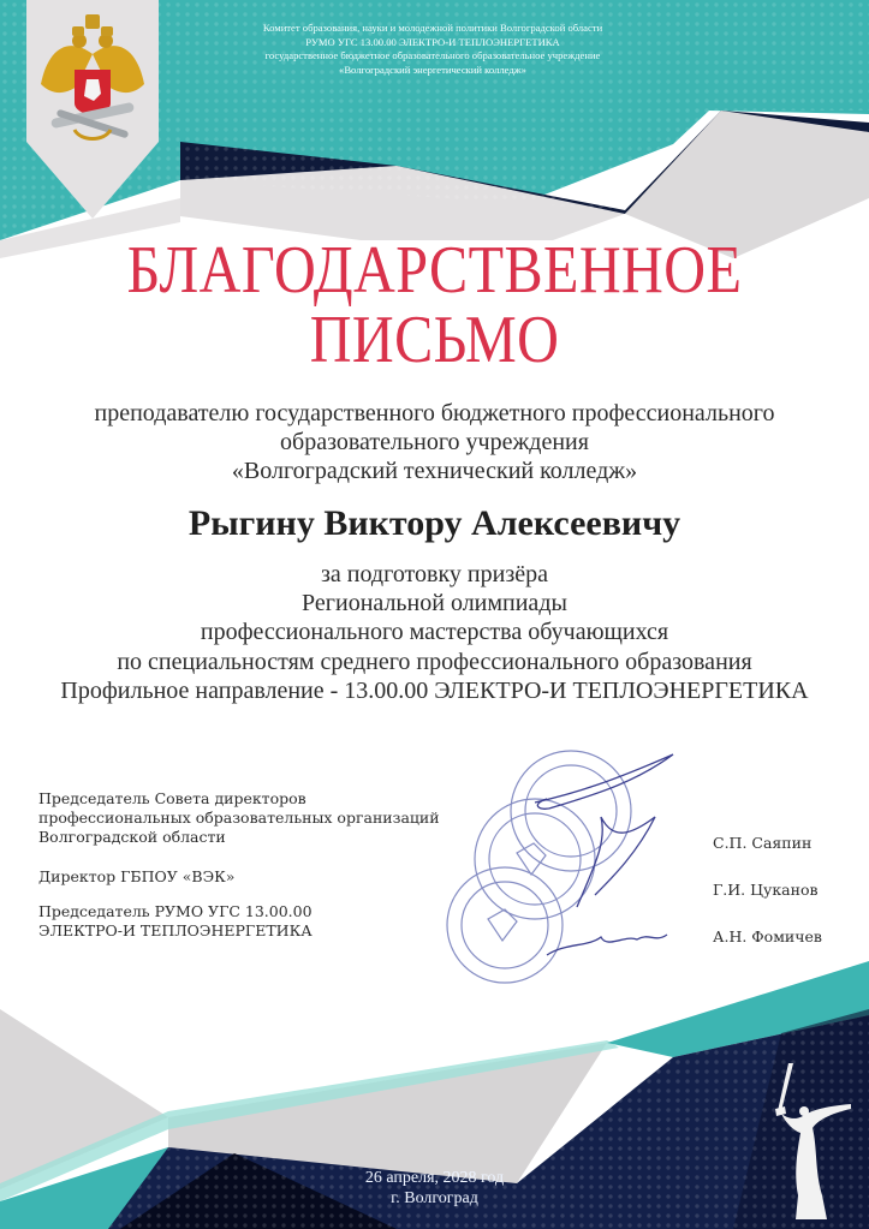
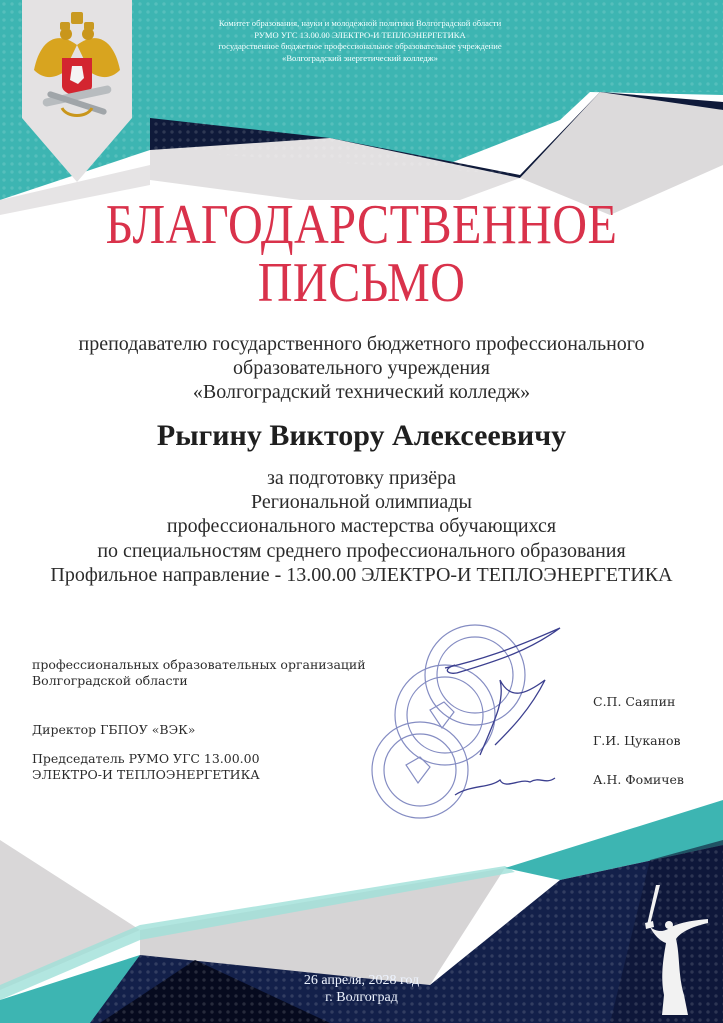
  Комитет образования, науки и молодежной политики Волгоградской области
  РУМО УГС 13.00.00 ЭЛЕКТРО-И ТЕПЛОЭНЕРГЕТИКА
- государственное бюджетное образовательного образовательное учреждение
+ государственное бюджетное профессиональное образовательное учреждение
  «Волгоградский энергетический колледж»
  БЛАГОДАРСТВЕННОЕ
  ПИСЬМО
  преподавателю государственного бюджетного профессионального
  образовательного учреждения
  «Волгоградский технический колледж»
  Рыгину Виктору Алексеевичу
  за подготовку призёра
  Региональной олимпиады
  профессионального мастерства обучающихся
  по специальностям среднего профессионального образования
  Профильное направление - 13.00.00 ЭЛЕКТРО-И ТЕПЛОЭНЕРГЕТИКА
- Председатель Совета директоров
  профессиональных образовательных организаций
  Волгоградской области
  С.П. Саяпин
  Директор ГБПОУ «ВЭК»
  Г.И. Цуканов
  Председатель РУМО УГС 13.00.00
  ЭЛЕКТРО-И ТЕПЛОЭНЕРГЕТИКА
  А.Н. Фомичев
  26 апреля, 2028 год
  г. Волгоград
